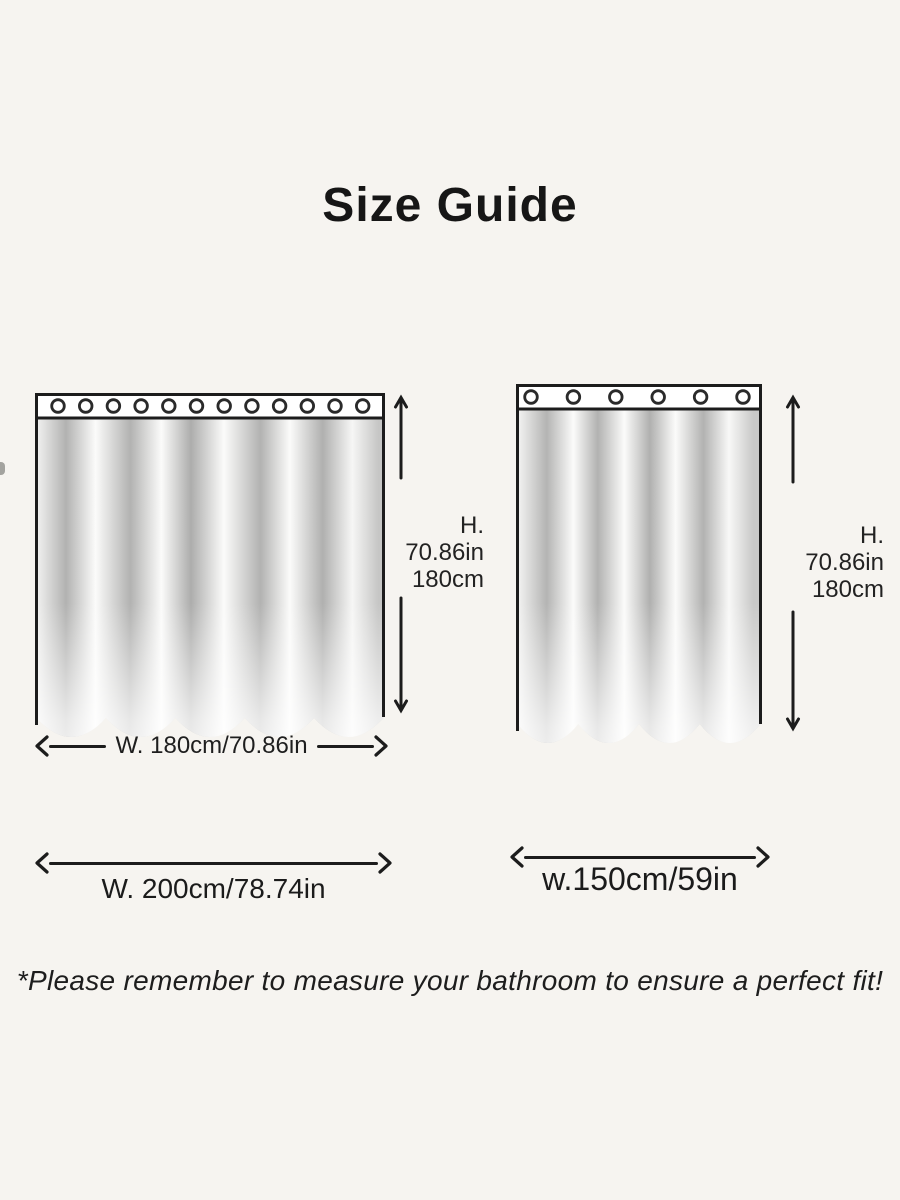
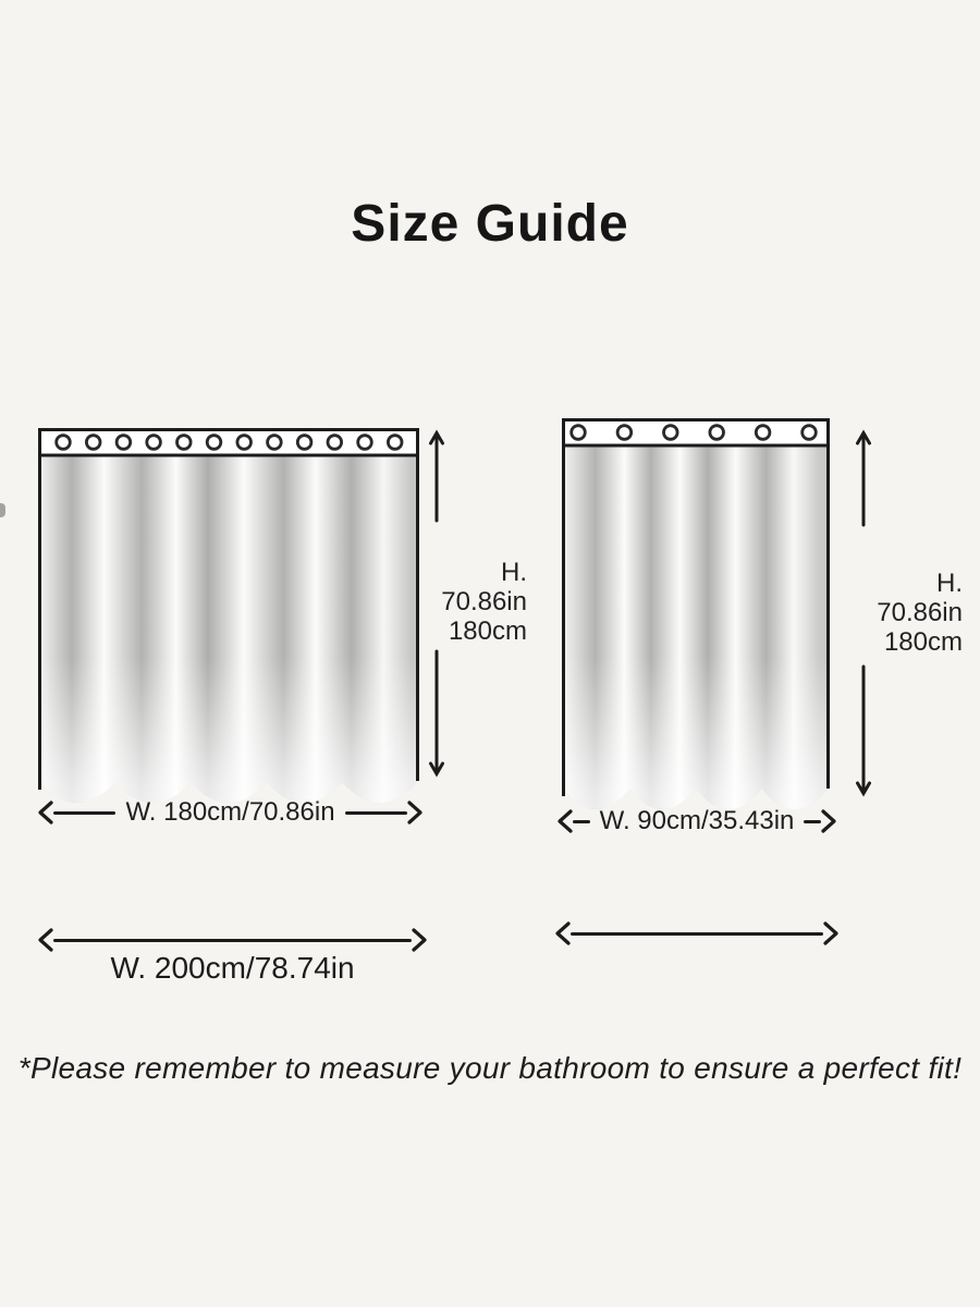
  Size Guide
  H. 70.86in
  180cm
  H. 70.86in
  180cm
  W. 180cm/70.86in
+ W. 90cm/35.43in
  W. 200cm/78.74in
- w.150cm/59in
  *Please remember to measure your bathroom to ensure a perfect fit!
